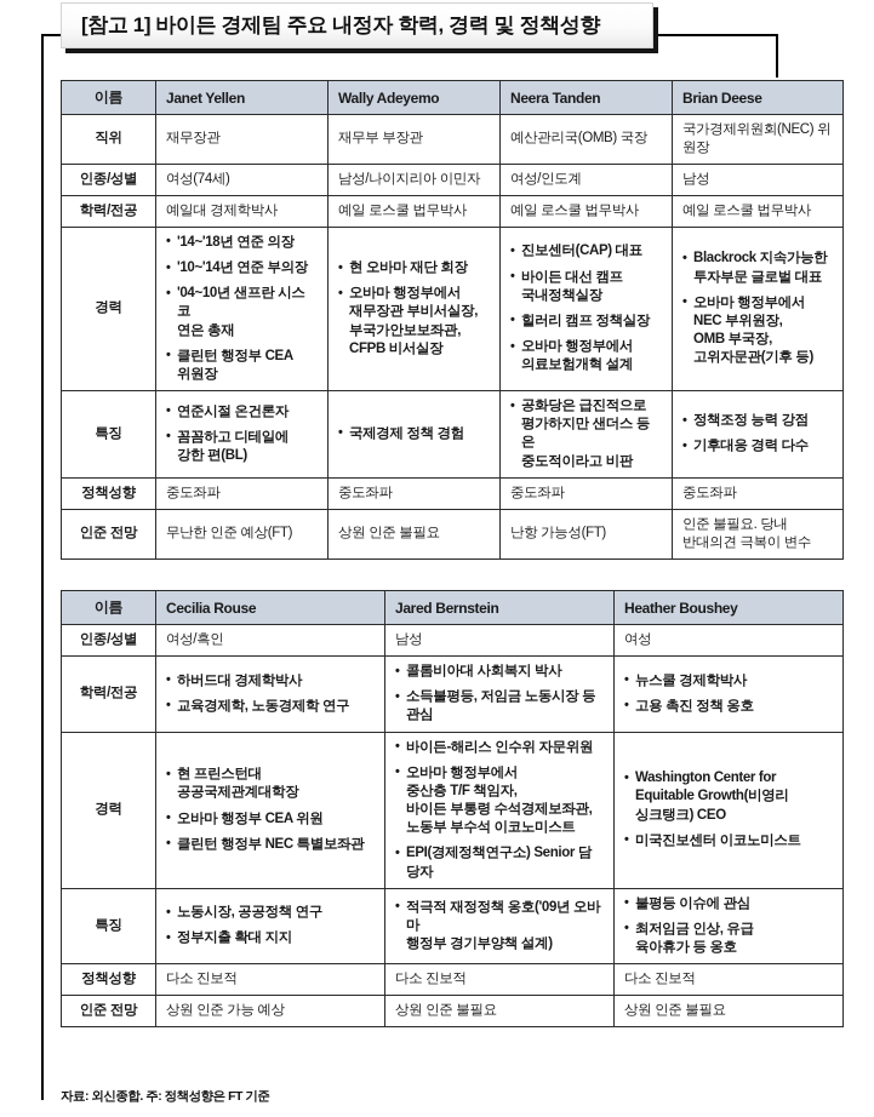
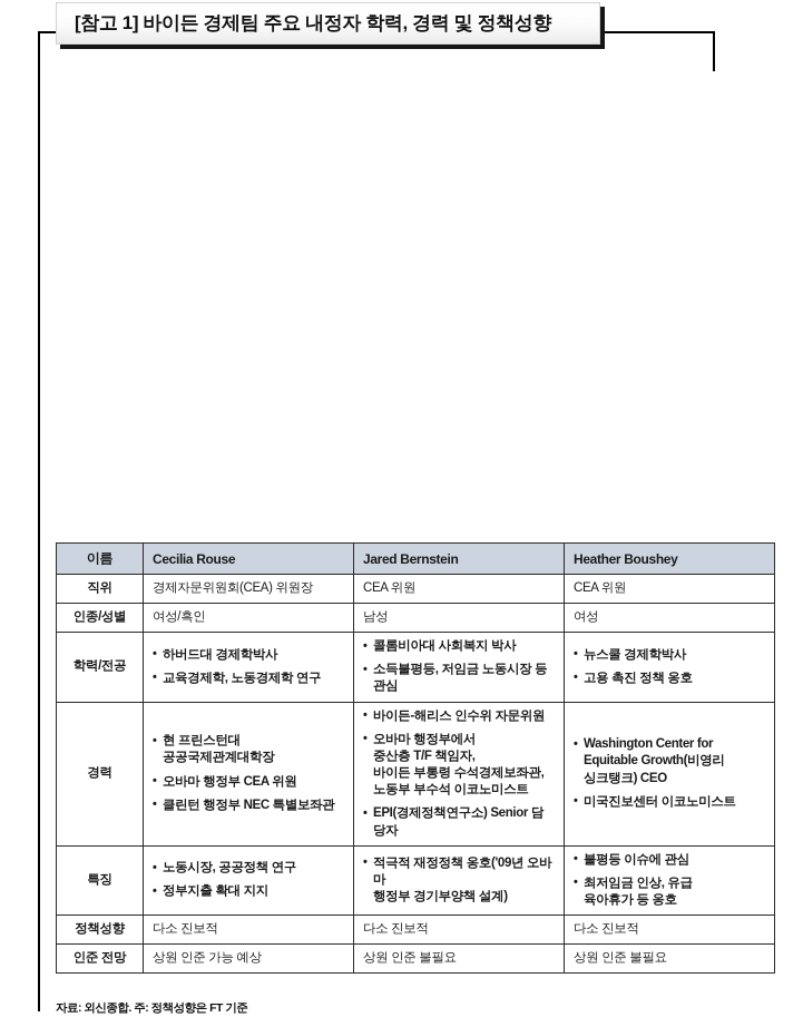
  [참고 1] 바이든 경제팀 주요 내정자 학력, 경력 및 정책성향
- 이름	Janet Yellen	Wally Adeyemo	Neera Tanden	Brian Deese
- 직위	재무장관	재무부 부장관	예산관리국(OMB) 국장	국가경제위원회(NEC) 위원장
- 인종/성별	여성(74세)	남성/나이지리아 이민자	여성/인도계	남성
- 학력/전공	예일대 경제학박사	예일 로스쿨 법무박사	예일 로스쿨 법무박사	예일 로스쿨 법무박사
- 경력	'14~'18년 연준 의장'10~'14년 연준 부의장'04~10년 샌프란 시스코 연은 총재클린턴 행정부 CEA 위원장	현 오바마 재단 회장오바마 행정부에서 재무장관 부비서실장, 부국가안보보좌관, CFPB 비서실장	진보센터(CAP) 대표바이든 대선 캠프 국내정책실장힐러리 캠프 정책실장오바마 행정부에서 의료보험개혁 설계	Blackrock 지속가능한 투자부문 글로벌 대표오바마 행정부에서 NEC 부위원장, OMB 부국장, 고위자문관(기후 등)
- 특징	연준시절 온건론자꼼꼼하고 디테일에 강한 편(BL)	국제경제 정책 경험	공화당은 급진적으로 평가하지만 샌더스 등은 중도적이라고 비판	정책조정 능력 강점기후대응 경력 다수
- 정책성향	중도좌파	중도좌파	중도좌파	중도좌파
- 인준 전망	무난한 인준 예상(FT)	상원 인준 불필요	난항 가능성(FT)	인준 불필요. 당내 반대의견 극복이 변수
  이름	Cecilia Rouse	Jared Bernstein	Heather Boushey
+ 직위	경제자문위원회(CEA) 위원장	CEA 위원	CEA 위원
  인종/성별	여성/흑인	남성	여성
  학력/전공	하버드대 경제학박사교육경제학, 노동경제학 연구	콜롬비아대 사회복지 박사소득불평등, 저임금 노동시장 등 관심	뉴스쿨 경제학박사고용 촉진 정책 옹호
  경력	현 프린스턴대 공공국제관계대학장오바마 행정부 CEA 위원클린턴 행정부 NEC 특별보좌관	바이든-해리스 인수위 자문위원오바마 행정부에서 중산층 T/F 책임자, 바이든 부통령 수석경제보좌관, 노동부 부수석 이코노미스트EPI(경제정책연구소) Senior 담당자	Washington Center for Equitable Growth(비영리 싱크탱크) CEO미국진보센터 이코노미스트
  특징	노동시장, 공공정책 연구정부지출 확대 지지	적극적 재정정책 옹호('09년 오바마 행정부 경기부양책 설계)	불평등 이슈에 관심최저임금 인상, 유급 육아휴가 등 옹호
  정책성향	다소 진보적	다소 진보적	다소 진보적
  인준 전망	상원 인준 가능 예상	상원 인준 불필요	상원 인준 불필요
  자료: 외신종합. 주: 정책성향은 FT 기준
